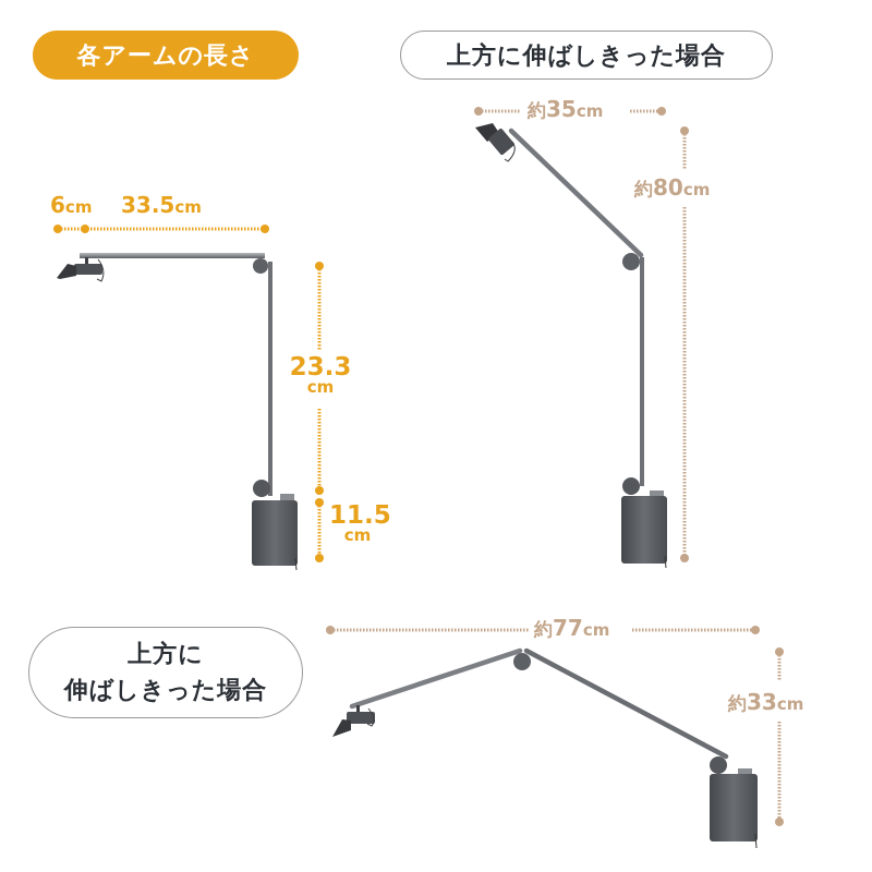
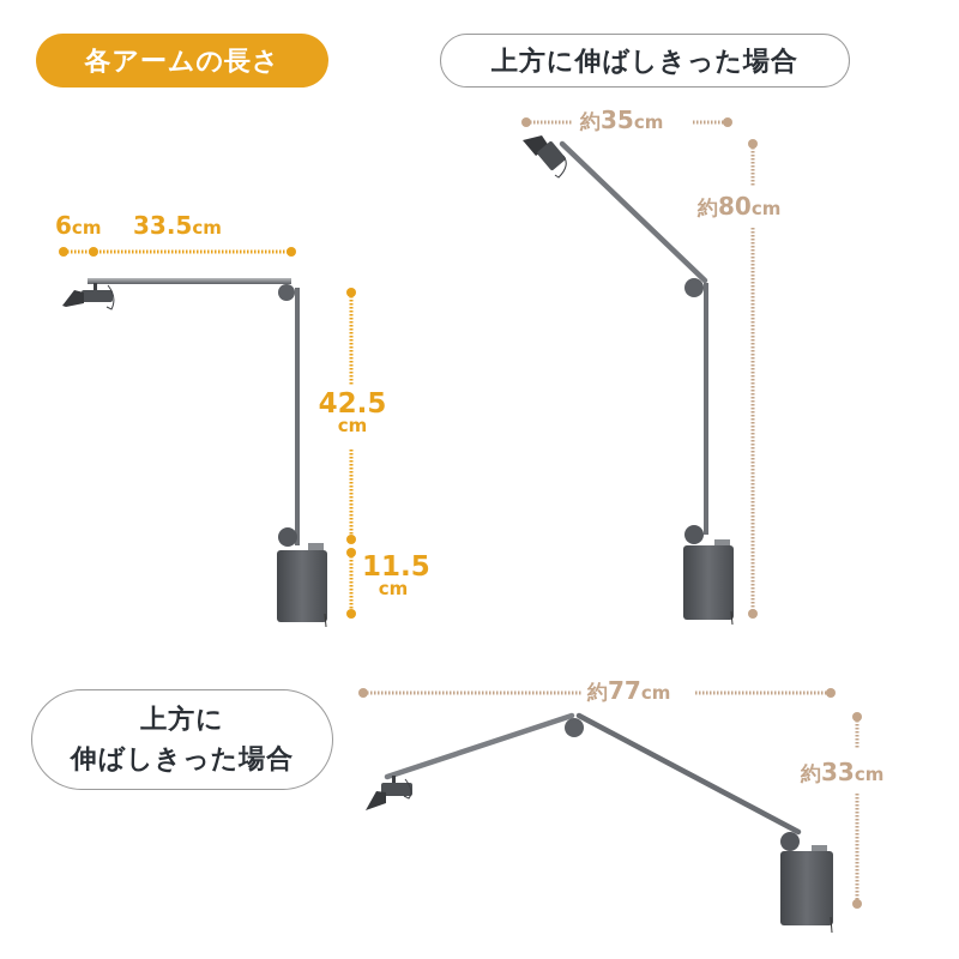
  各アームの長さ
  上方に伸ばしきった場合
  上方に
  伸ばしきった場合
  6cm
  33.5cm
- 23.3
+ 42.5
  cm
  11.5
  cm
  約35cm
  約80cm
  約77cm
  約33cm
